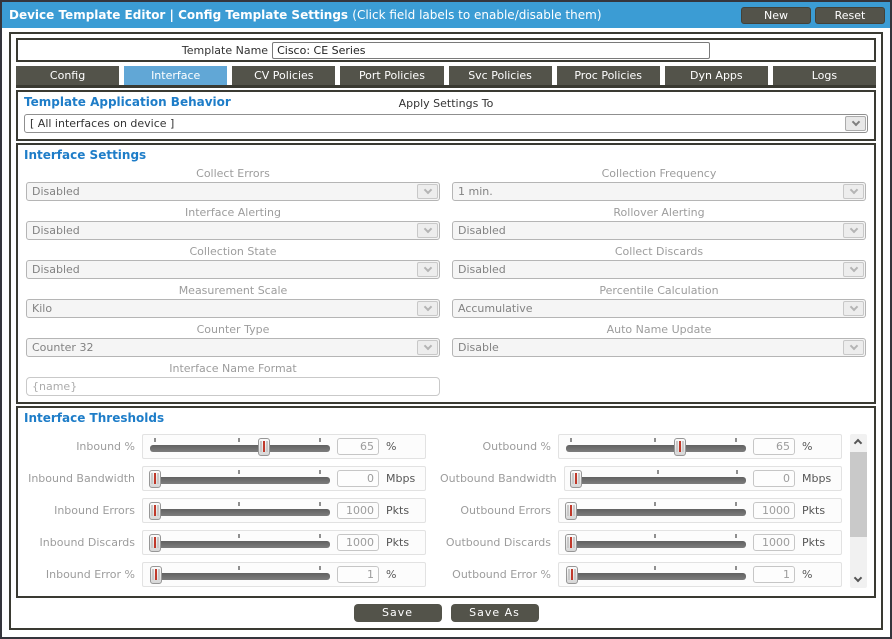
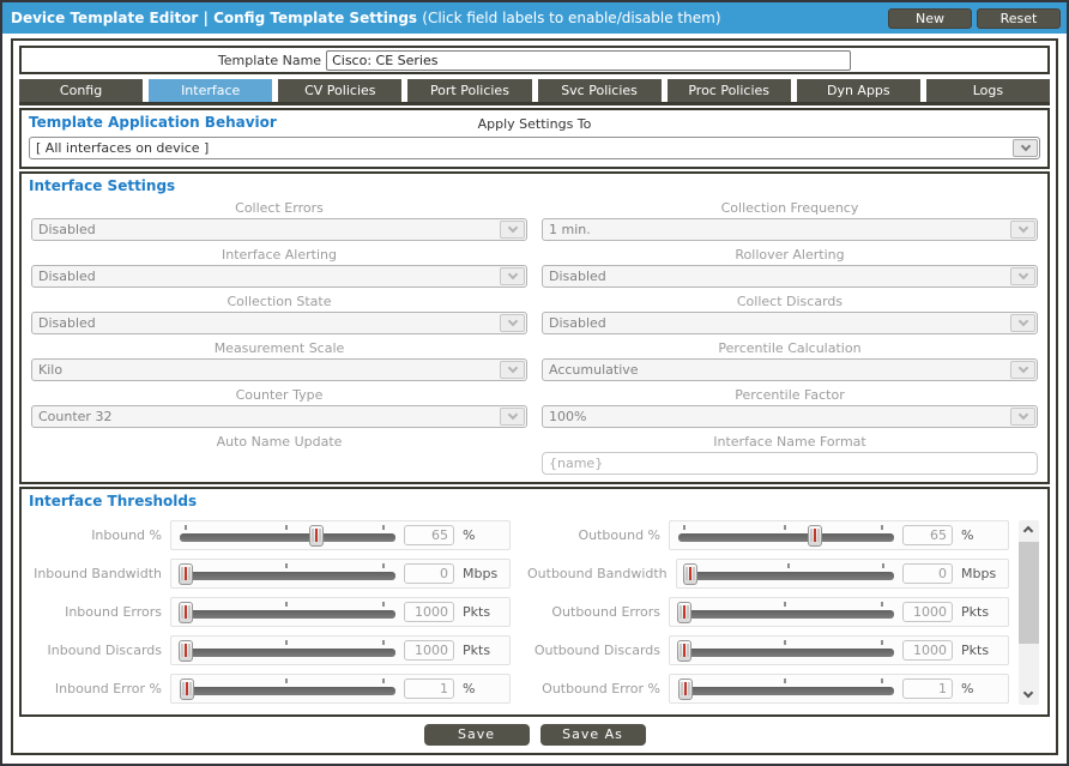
  Device Template Editor | Config Template Settings (Click field labels to enable/disable them)
  New
  Reset
  Template Name
  Cisco: CE Series
  Config
  Interface
  CV Policies
  Port Policies
  Svc Policies
  Proc Policies
  Dyn Apps
  Logs
  Template Application Behavior
  Apply Settings To
  [ All interfaces on device ]
  Interface Settings
  Collect Errors
  Disabled
  Collection Frequency
  1 min.
  Interface Alerting
  Disabled
  Rollover Alerting
  Disabled
  Collection State
  Disabled
  Collect Discards
  Disabled
  Measurement Scale
  Kilo
  Percentile Calculation
  Accumulative
  Counter Type
  Counter 32
+ Percentile Factor
+ 100%
  Auto Name Update
- Disable
  Interface Name Format
  {name}
  Interface Thresholds
  Inbound %
  65
  %
  Outbound %
  65
  %
  Inbound Bandwidth
  0
  Mbps
  Outbound Bandwidth
  0
  Mbps
  Inbound Errors
  1000
  Pkts
  Outbound Errors
  1000
  Pkts
  Inbound Discards
  1000
  Pkts
  Outbound Discards
  1000
  Pkts
  Inbound Error %
  1
  %
  Outbound Error %
  1
  %
  Save
  Save As
